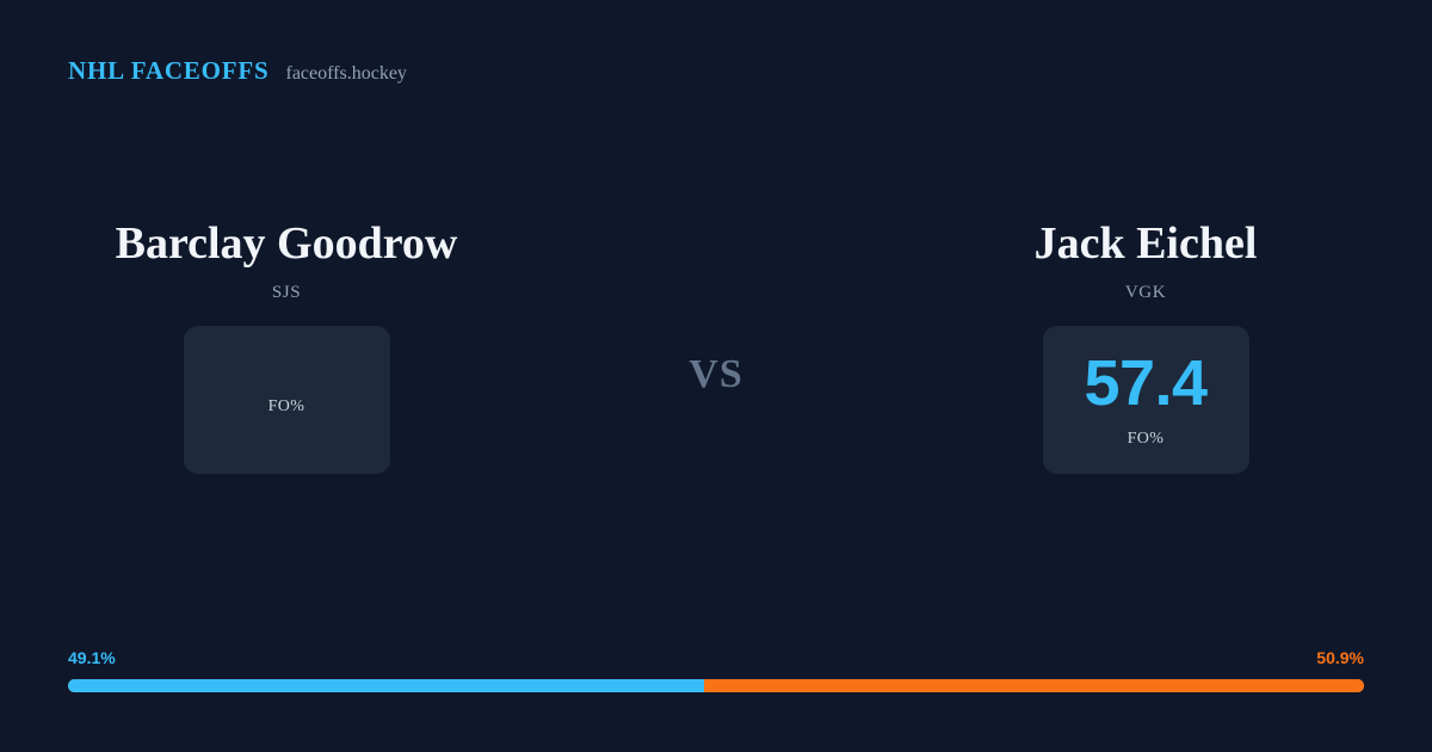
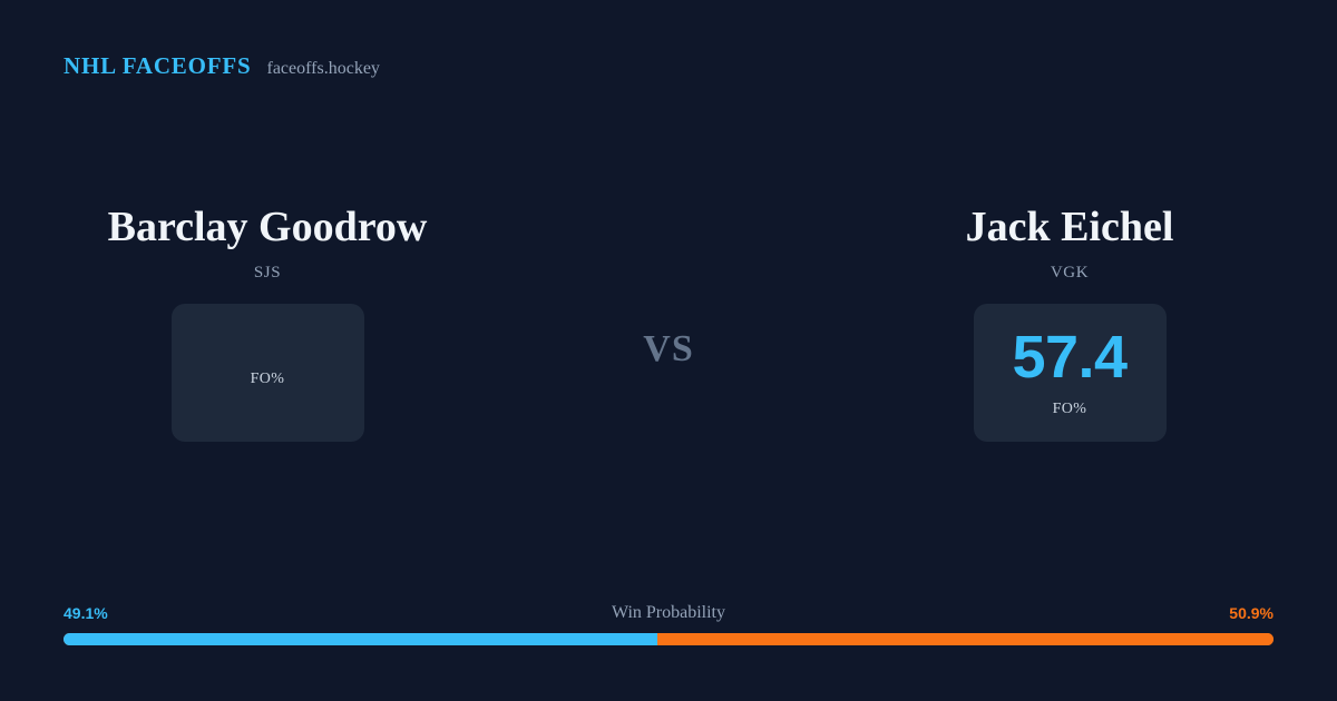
  NHL FACEOFFS
  faceoffs.hockey
  Barclay Goodrow
  SJS
  FO%
  VS
  Jack Eichel
  VGK
  57.4
  FO%
  49.1%
+ Win Probability
  50.9%
